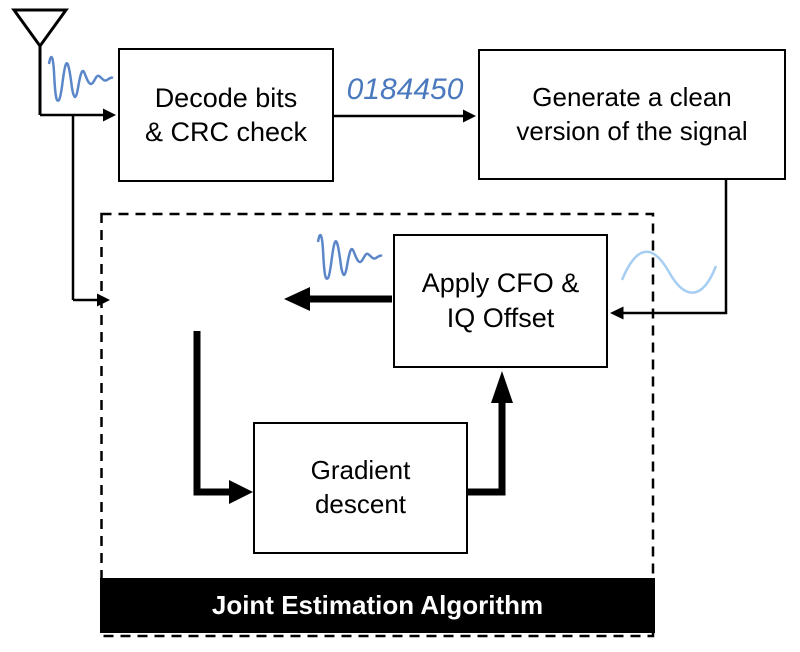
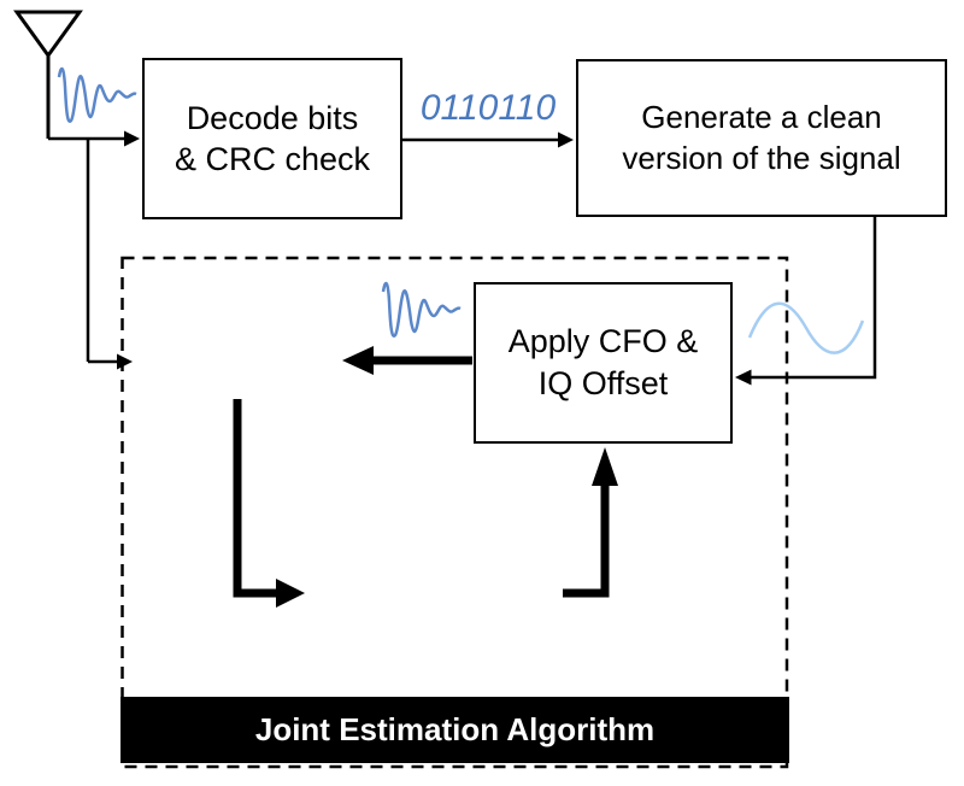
  Decode bits
  & CRC check
  Generate a clean
  version of the signal
  Apply CFO &
  IQ Offset
- Gradient
- descent
- 0184450
+ 0110110
  Joint Estimation Algorithm
